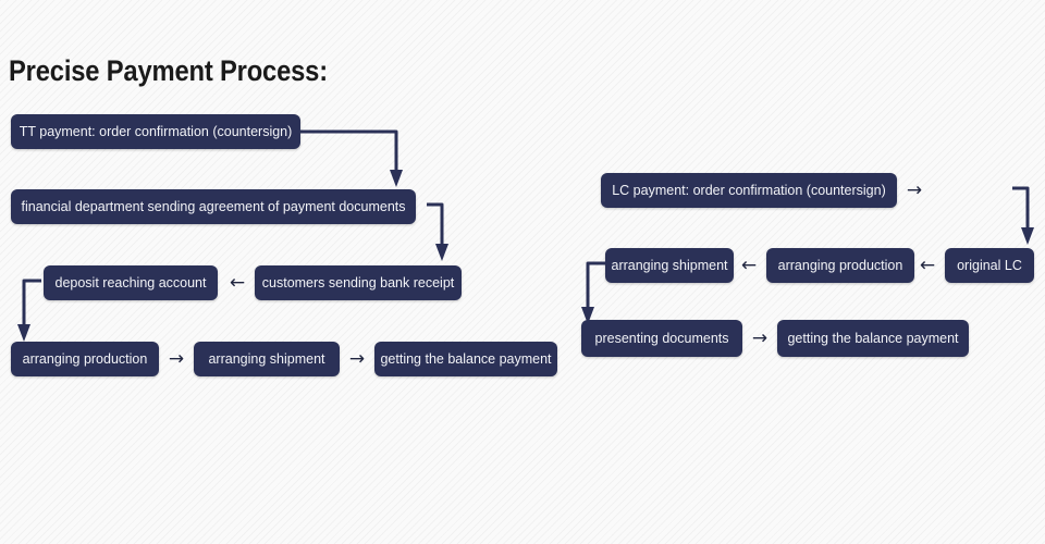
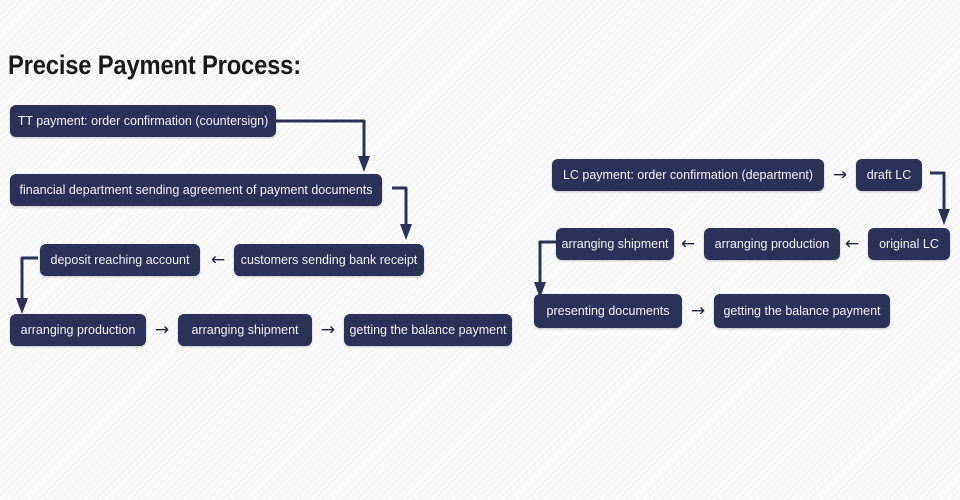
  Precise Payment Process:
  TT payment: order confirmation (countersign)
  financial department sending agreement of payment documents
  customers sending bank receipt
  ←
  deposit reaching account
  arranging production
  →
  arranging shipment
  →
  getting the balance payment
- LC payment: order confirmation (countersign)
+ LC payment: order confirmation (department)
  →
+ draft LC
  original LC
  ←
  arranging production
  ←
  arranging shipment
  presenting documents
  →
  getting the balance payment
